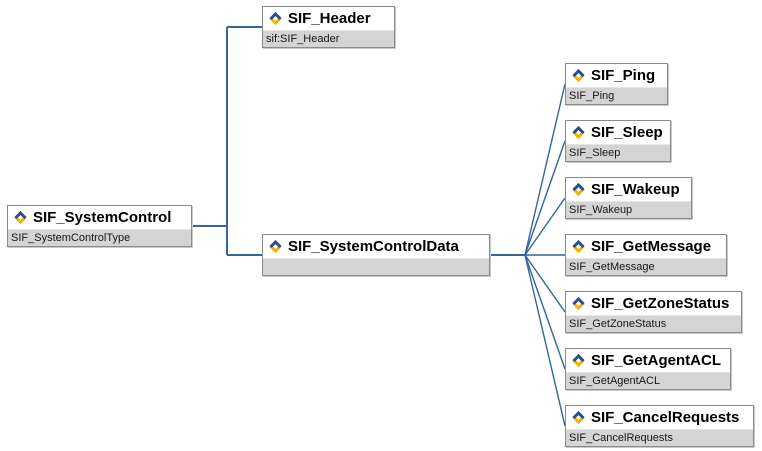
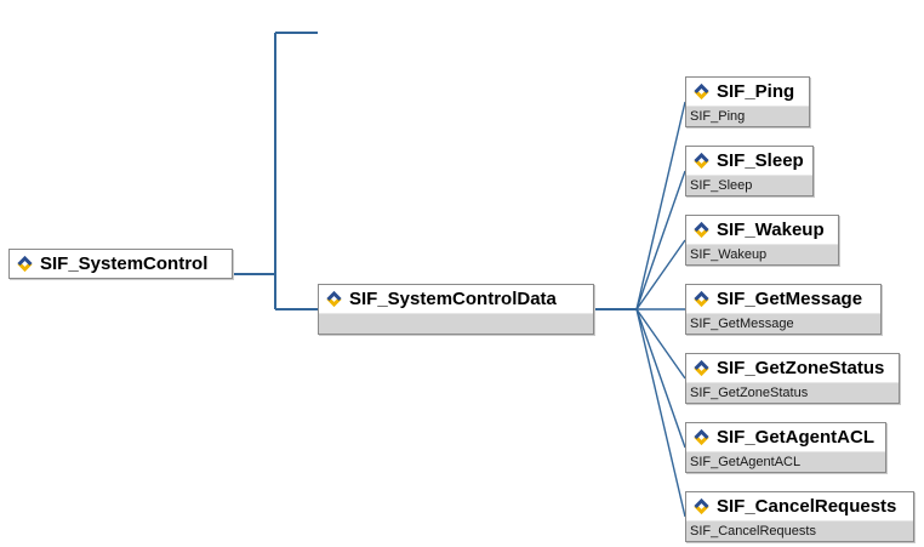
  SIF_SystemControl
- SIF_SystemControlType
- SIF_Header
- sif:SIF_Header
  SIF_SystemControlData
  SIF_Ping
  SIF_Ping
  SIF_Sleep
  SIF_Sleep
  SIF_Wakeup
  SIF_Wakeup
  SIF_GetMessage
  SIF_GetMessage
  SIF_GetZoneStatus
  SIF_GetZoneStatus
  SIF_GetAgentACL
  SIF_GetAgentACL
  SIF_CancelRequests
  SIF_CancelRequests
